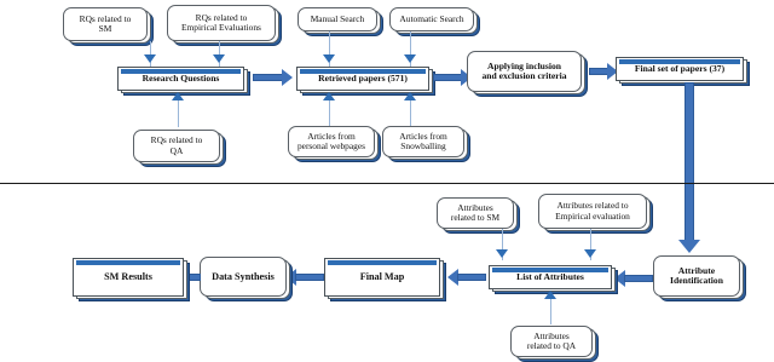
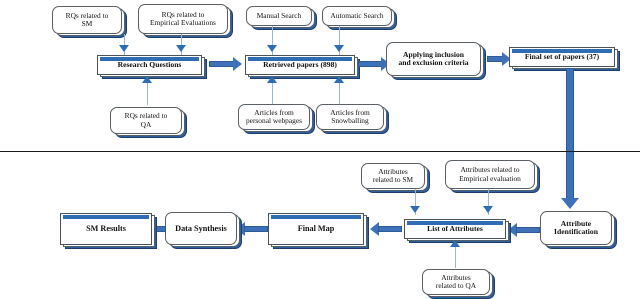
  RQs related to
  SM
  RQs related to
  Empirical Evaluations
  Research Questions
  RQs related to
  QA
  Manual Search
  Automatic Search
- Retrieved papers (571)
+ Retrieved papers (898)
  Articles from
  personal webpages
  Articles from
  Snowballing
  Applying inclusion
  and exclusion criteria
  Final set of papers (37)
  Attribute
  Identification
  Attributes
  related to SM
  Attributes related to
  Empirical evaluation
  List of Attributes
  Attributes
  related to QA
  Final Map
  Data Synthesis
  SM Results
